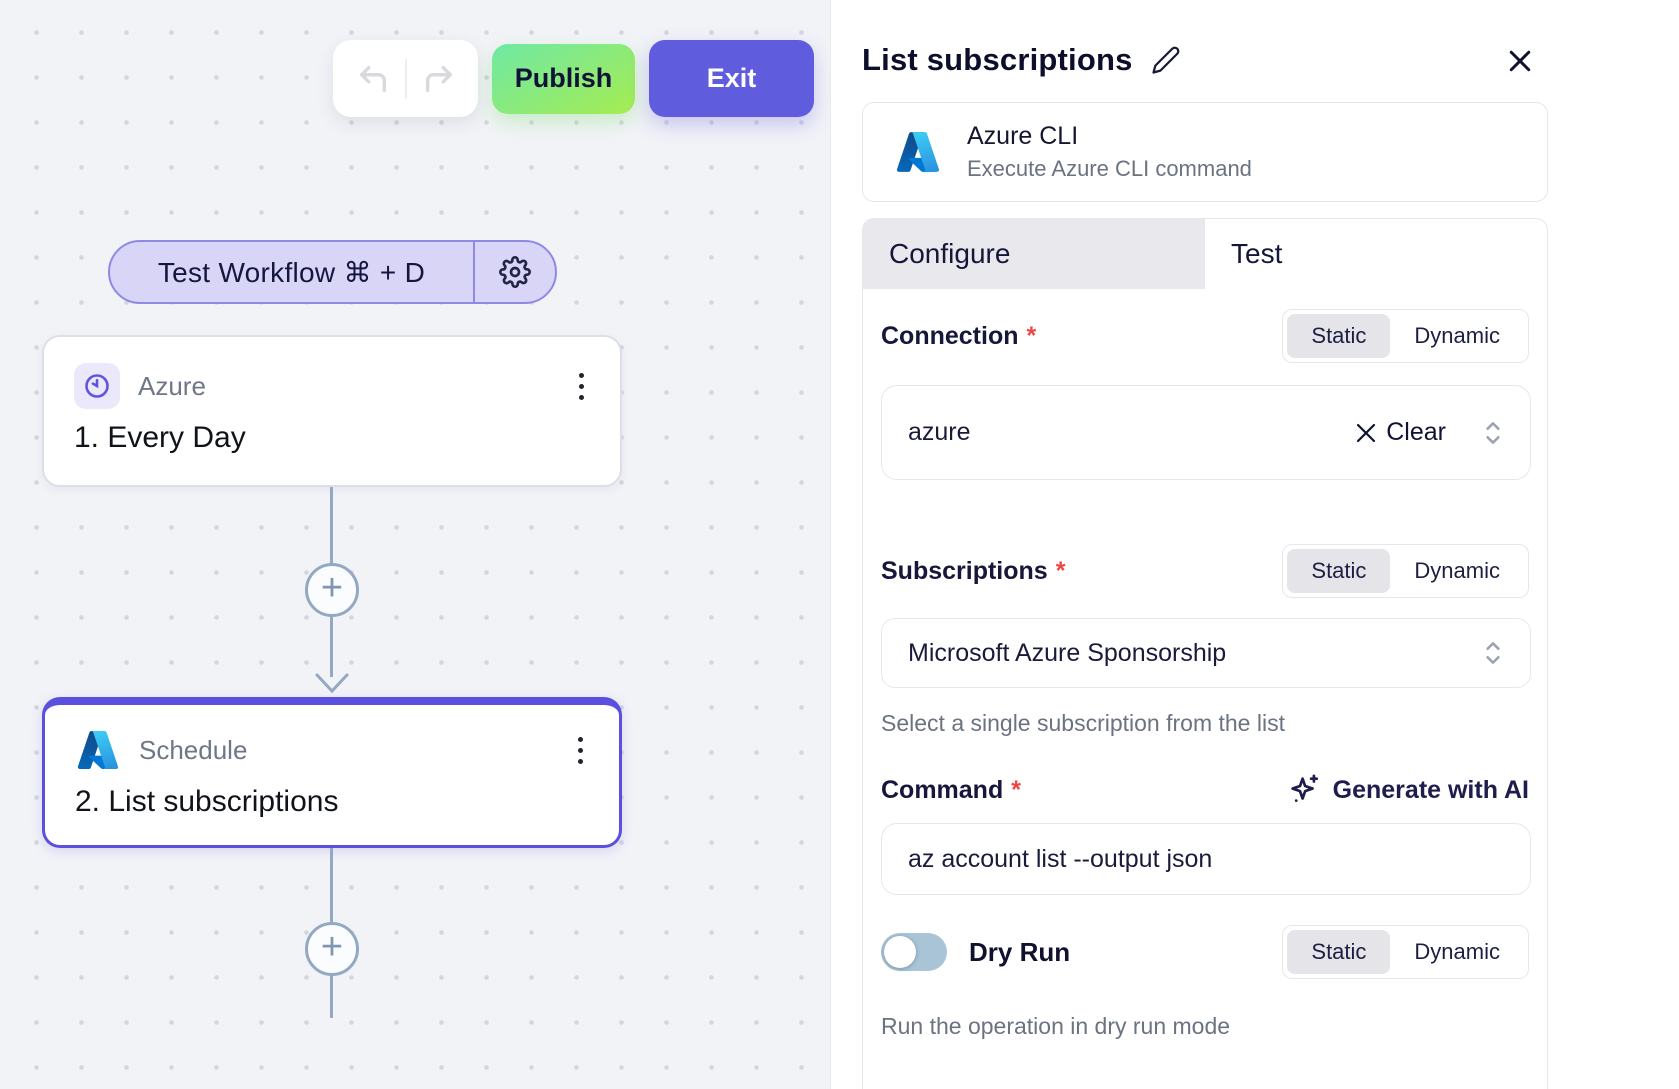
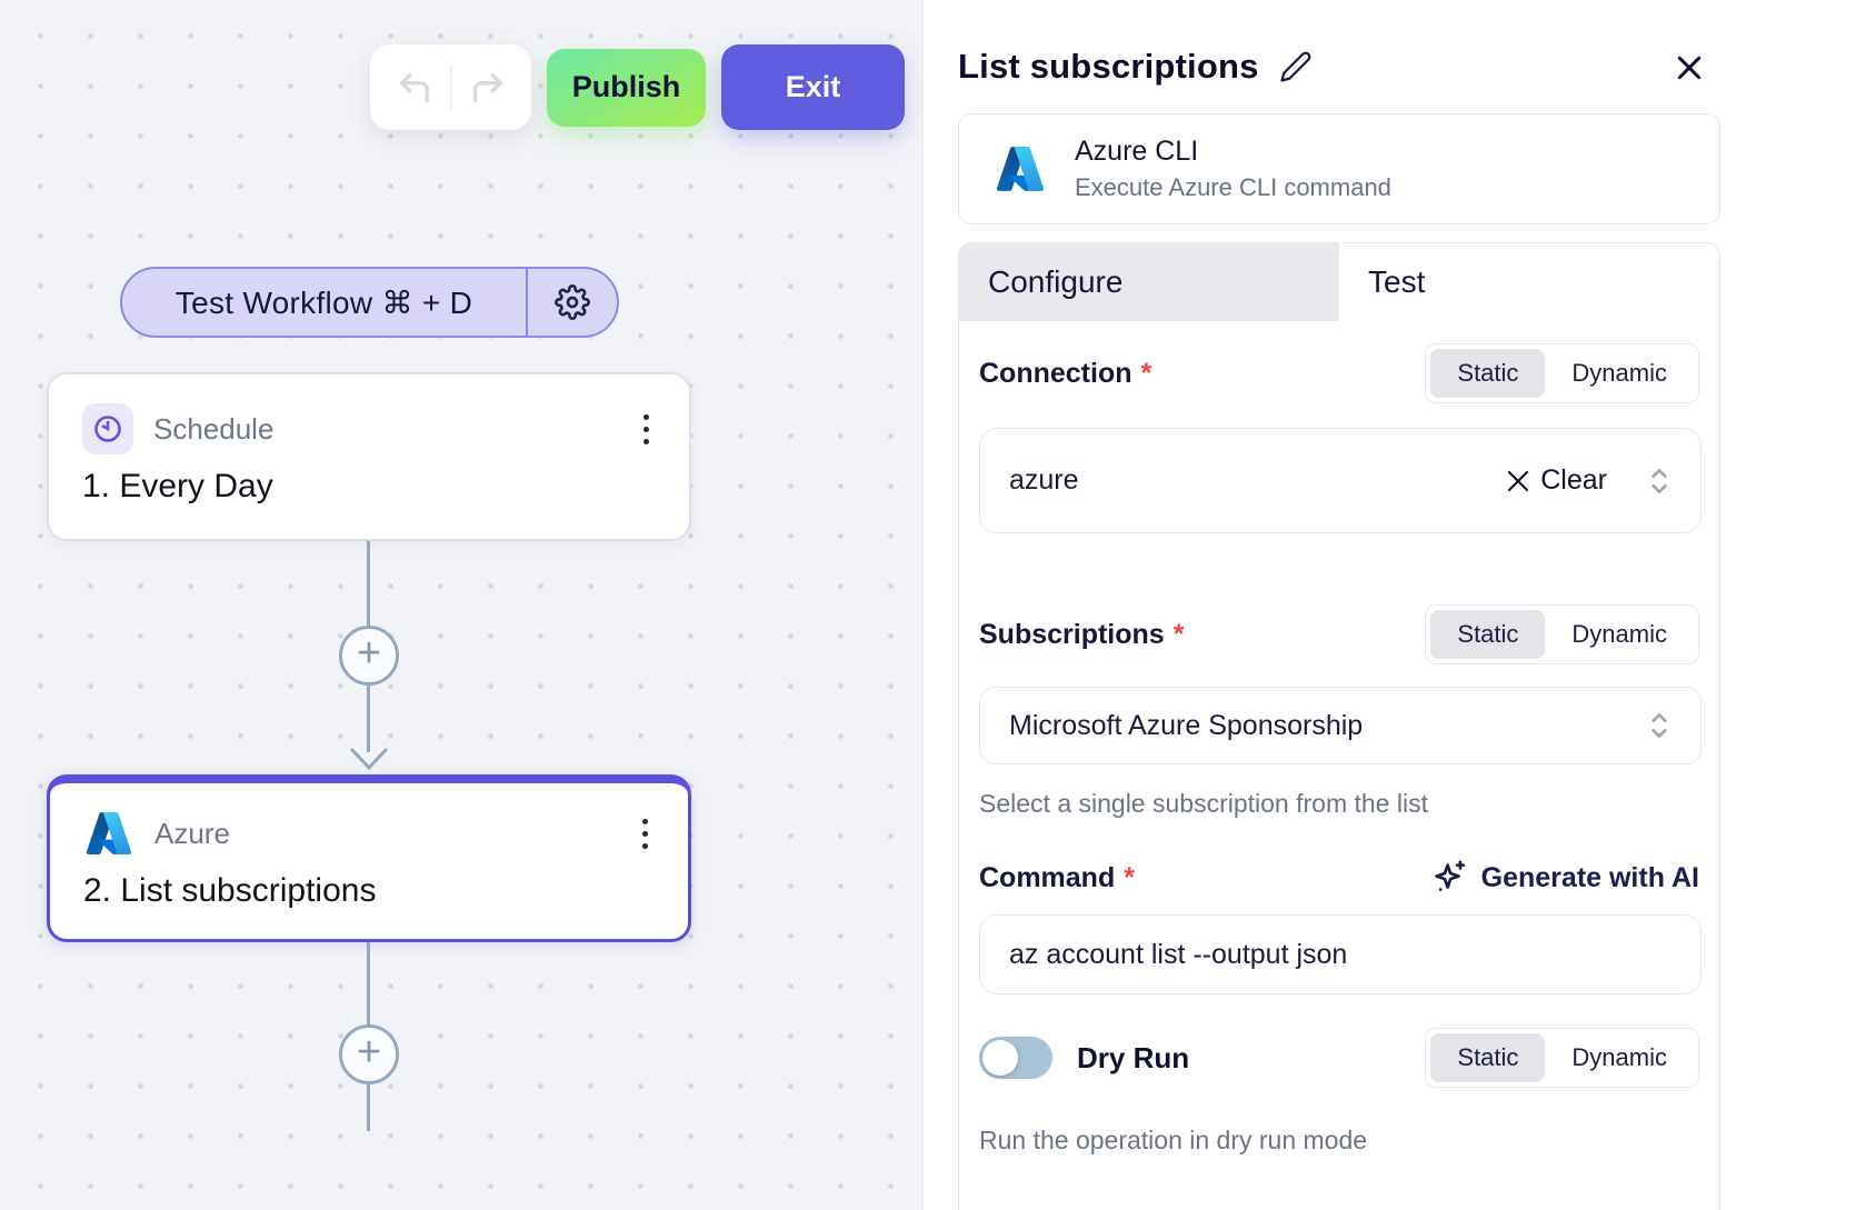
  Publish
  Exit
  Test Workflow ⌘ + D
- Azure
+ Schedule
  1. Every Day
  +
- Schedule
+ Azure
  2. List subscriptions
  +
  List subscriptions
  Azure CLI
  Execute Azure CLI command
  Configure
  Test
  Connection *
  Static
  Dynamic
  azure
  Clear
  Subscriptions *
  Static
  Dynamic
  Microsoft Azure Sponsorship
  Select a single subscription from the list
  Command *
  Generate with AI
  az account list --output json
  Dry Run
  Static
  Dynamic
  Run the operation in dry run mode
